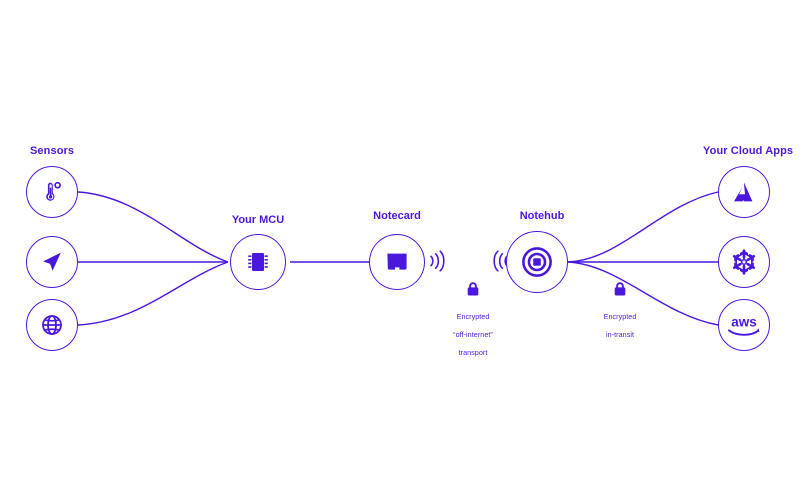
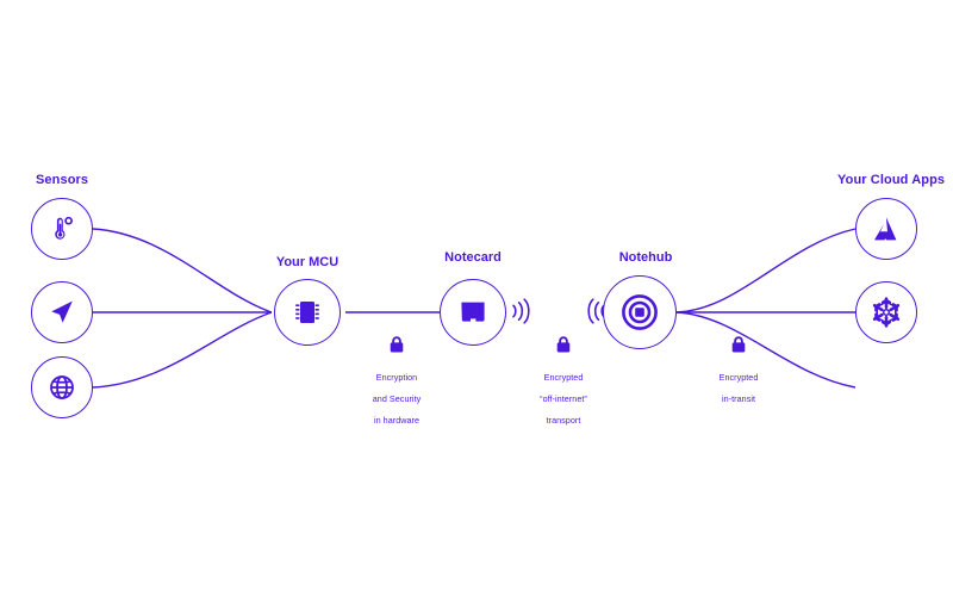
  Sensors
  Your MCU
+ Encryption
+ and Security
+ in hardware
  Notecard
  Encrypted
  “off-internet”
  transport
  Notehub
  Encrypted
  in-transit
  Your Cloud Apps
- aws
